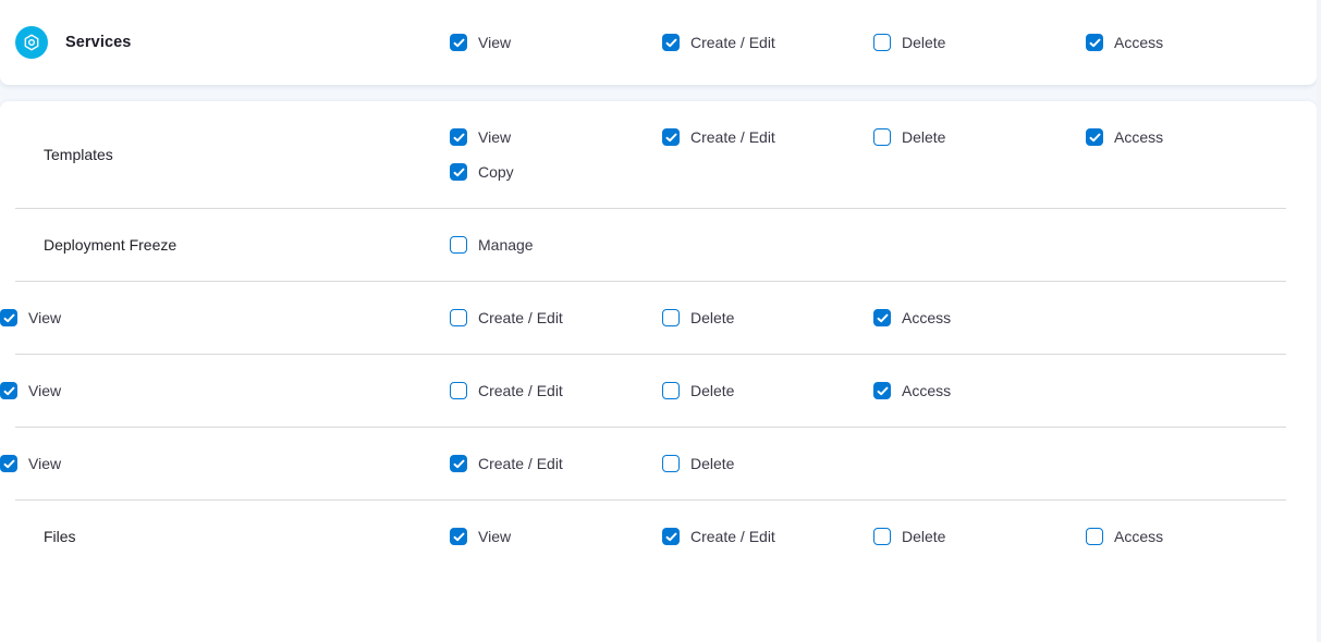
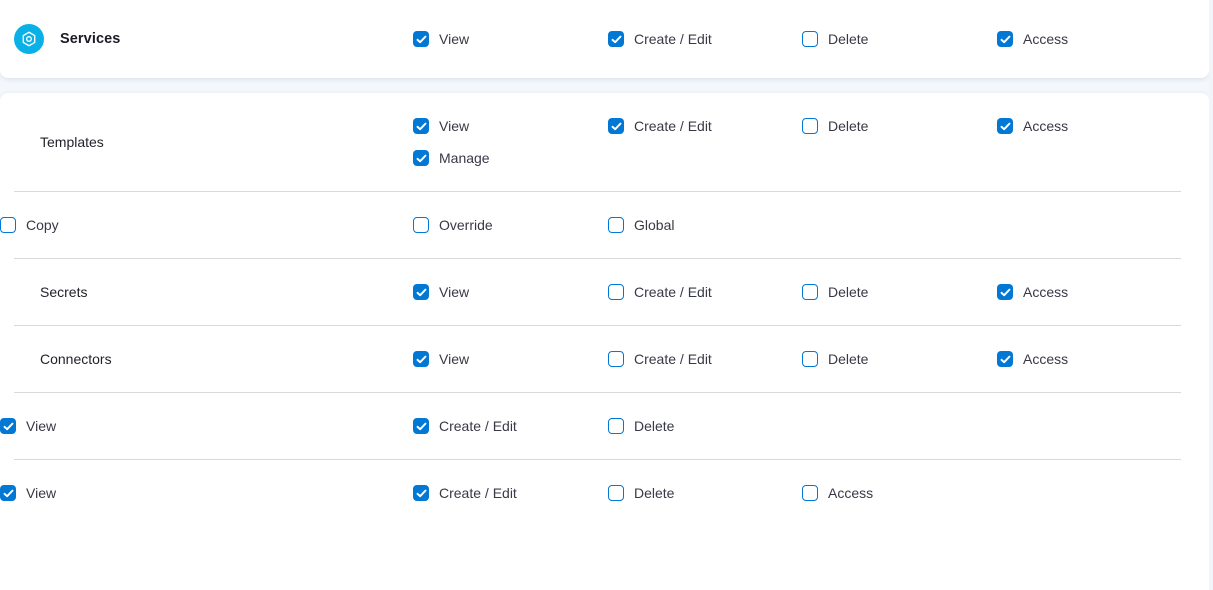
  Services
  View
  Create / Edit
  Delete
  Access
  Templates
  View
- Copy
+ Manage
  Create / Edit
  Delete
  Access
- Deployment Freeze
- Manage
+ Copy
+ Override
+ Global
+ Secrets
  View
  Create / Edit
  Delete
  Access
+ Connectors
  View
  Create / Edit
  Delete
  Access
  View
  Create / Edit
  Delete
- Files
  View
  Create / Edit
  Delete
  Access
